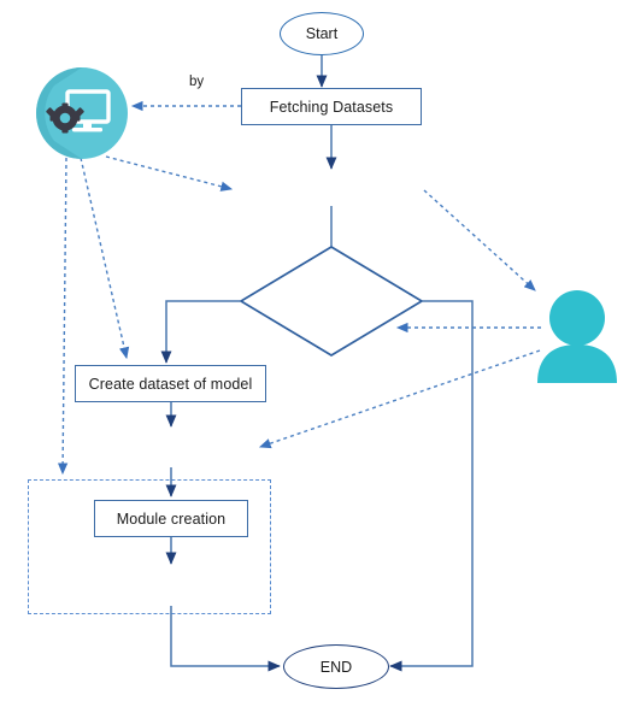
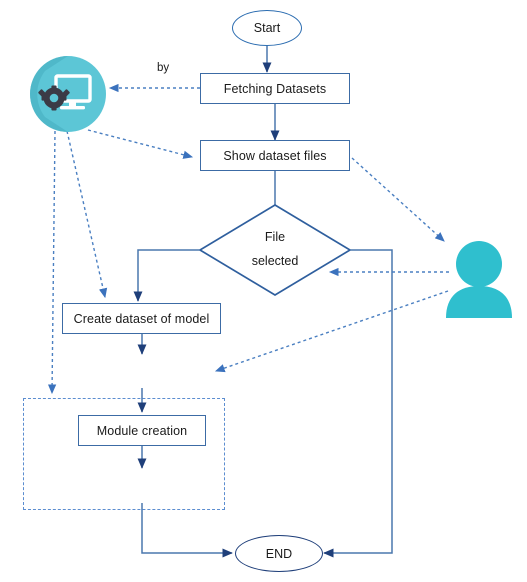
  Start
  Fetching Datasets
+ Show dataset files
+ File
+ selected
  Create dataset of model
  Module creation
  END
  by
